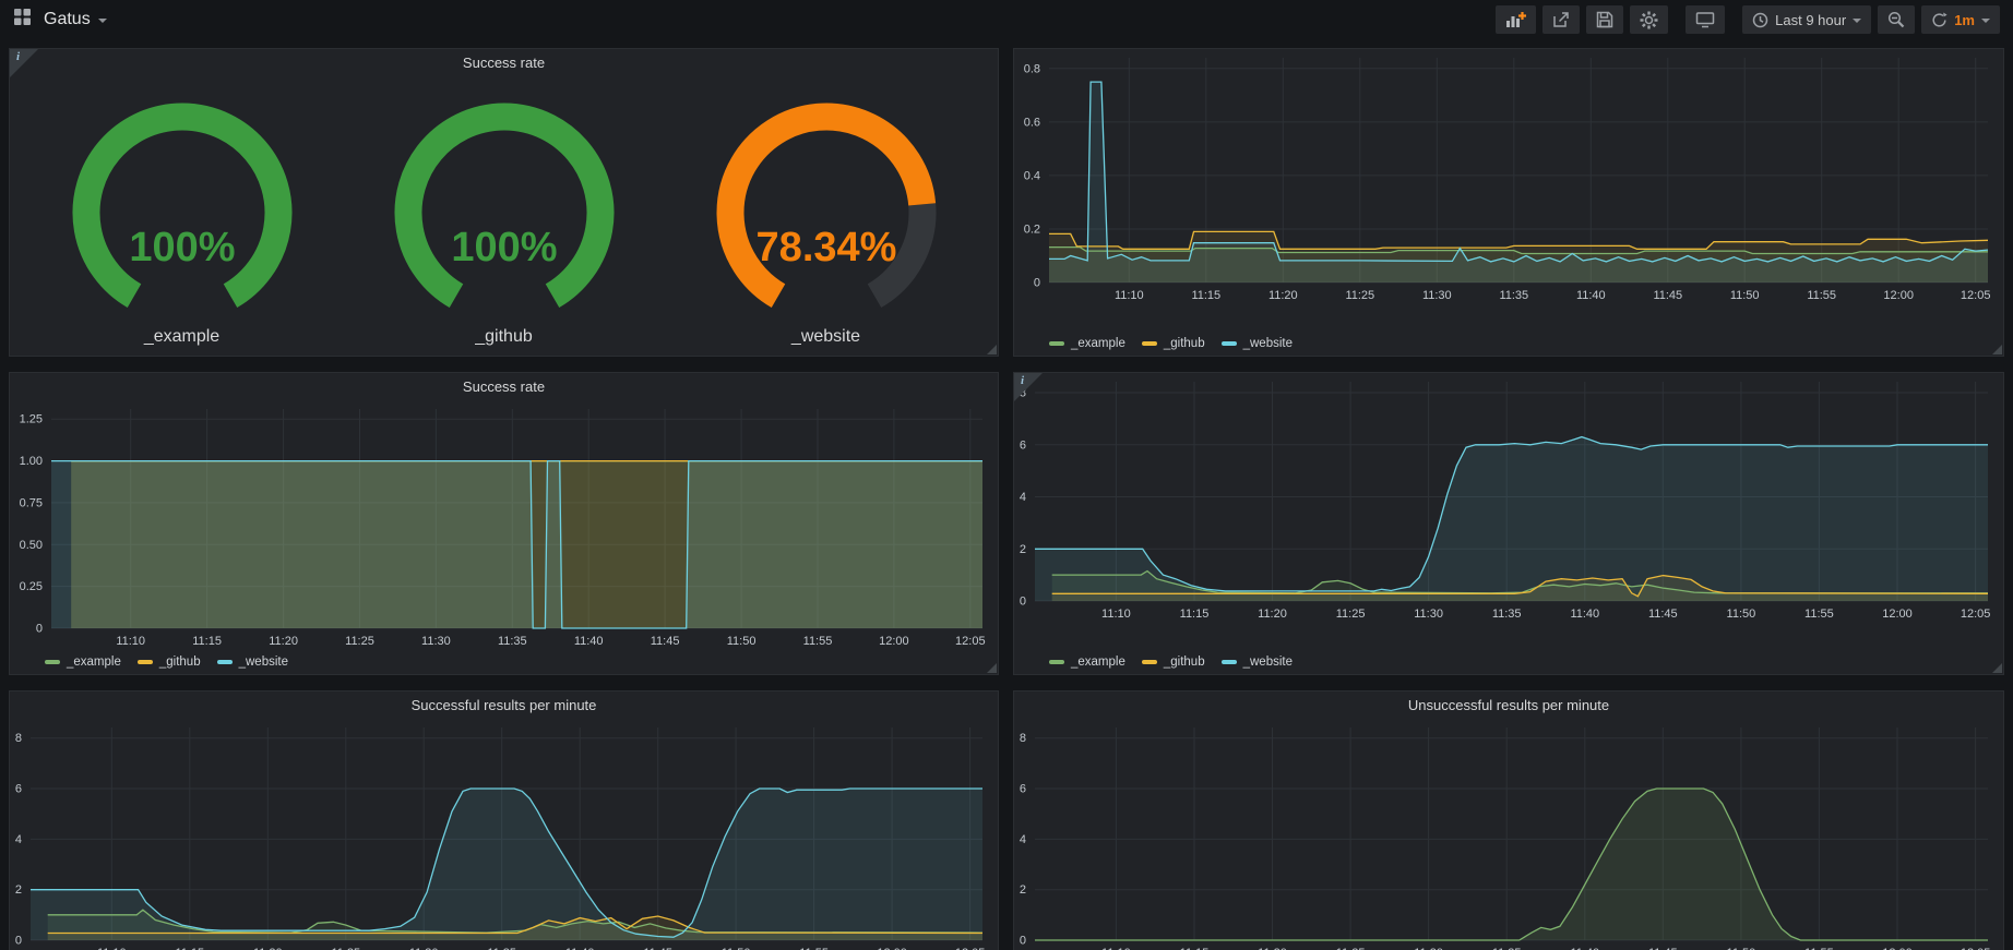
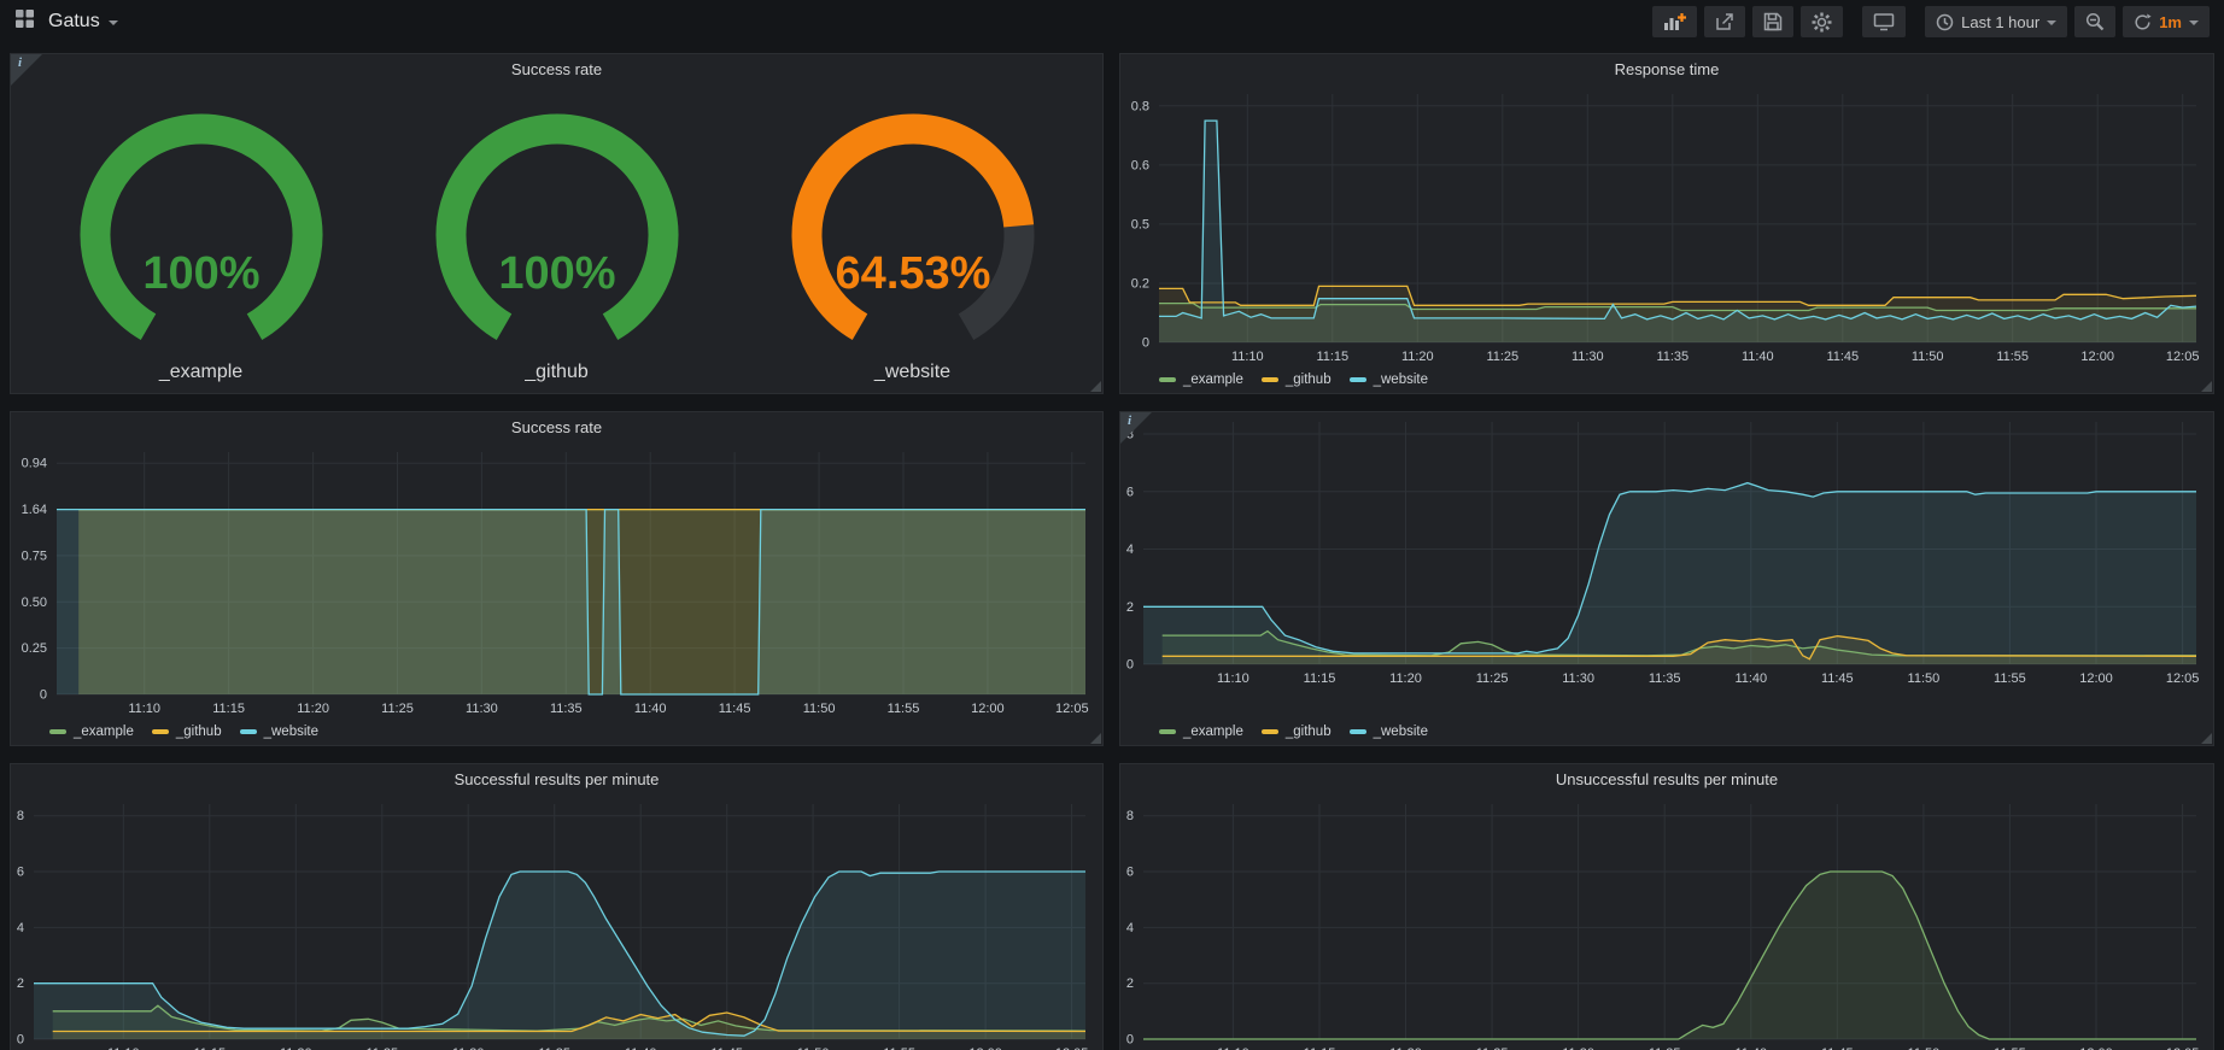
  Gatus
- Last 9 hour
+ Last 1 hour
  1m
  i
  Success rate
  100%
  _example
  100%
  _github
- 78.34%
+ 64.53%
  _website
+ Response time
  11:10
  11:15
  11:20
  11:25
  11:30
  11:35
  11:40
  11:45
  11:50
  11:55
  12:00
  12:05
  0
  0.2
- 0.4
+ 0.5
  0.6
  0.8
  _example
  _github
  _website
  Success rate
  11:10
  11:15
  11:20
  11:25
  11:30
  11:35
  11:40
  11:45
  11:50
  11:55
  12:00
  12:05
  0
  0.25
  0.50
  0.75
- 1.00
+ 1.64
- 1.25
+ 0.94
  _example
  _github
  _website
  i
  11:10
  11:15
  11:20
  11:25
  11:30
  11:35
  11:40
  11:45
  11:50
  11:55
  12:00
  12:05
  0
  2
  4
  6
  8
  _example
  _github
  _website
  Successful results per minute
  0
  2
  4
  6
  8
  Unsuccessful results per minute
  0
  2
  4
  6
  8
